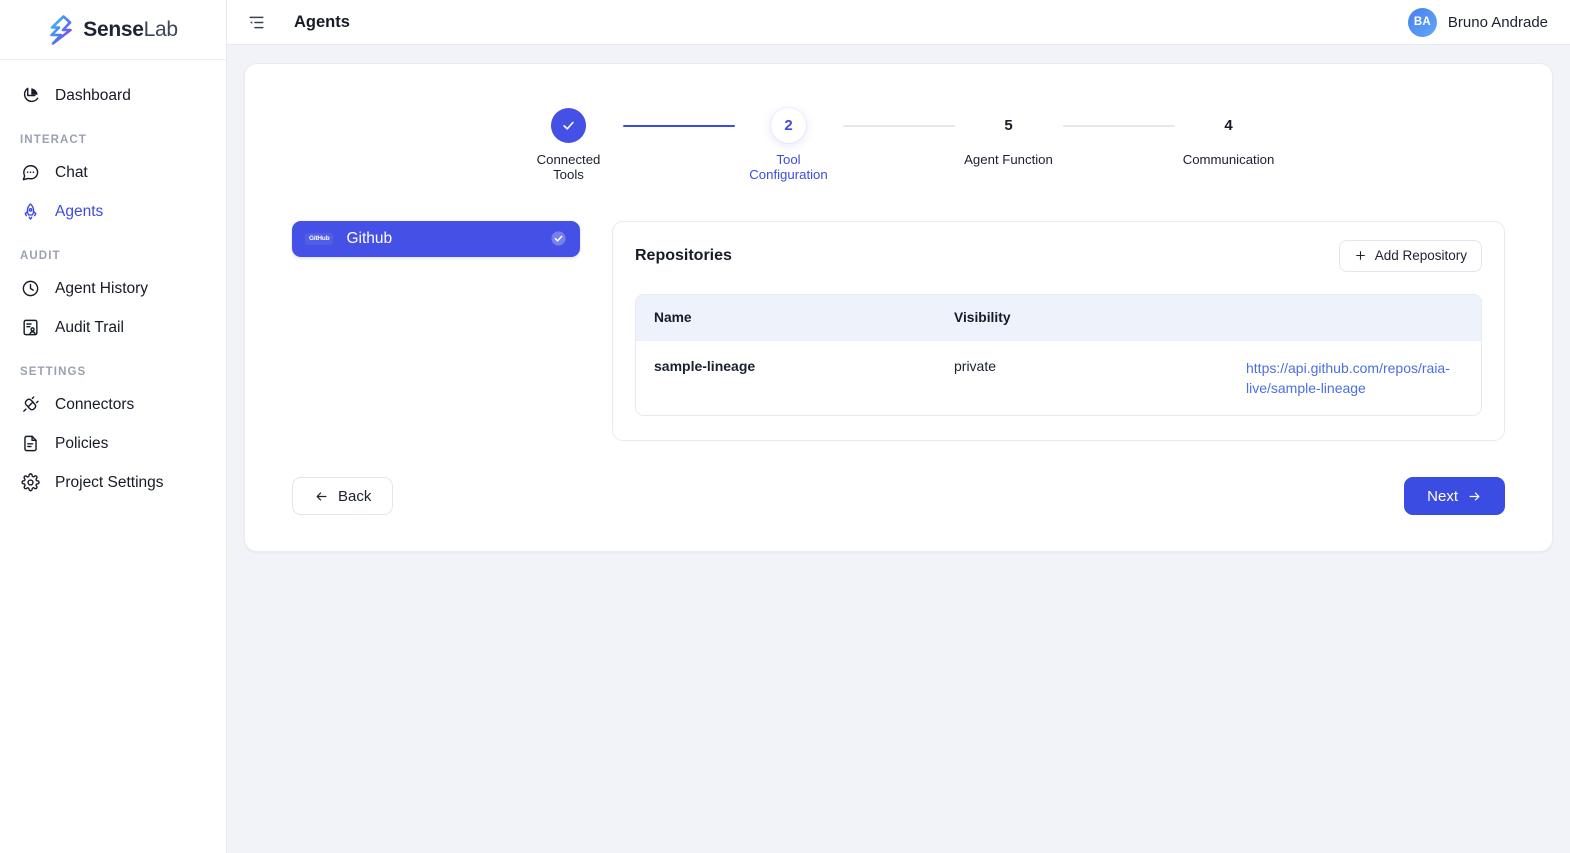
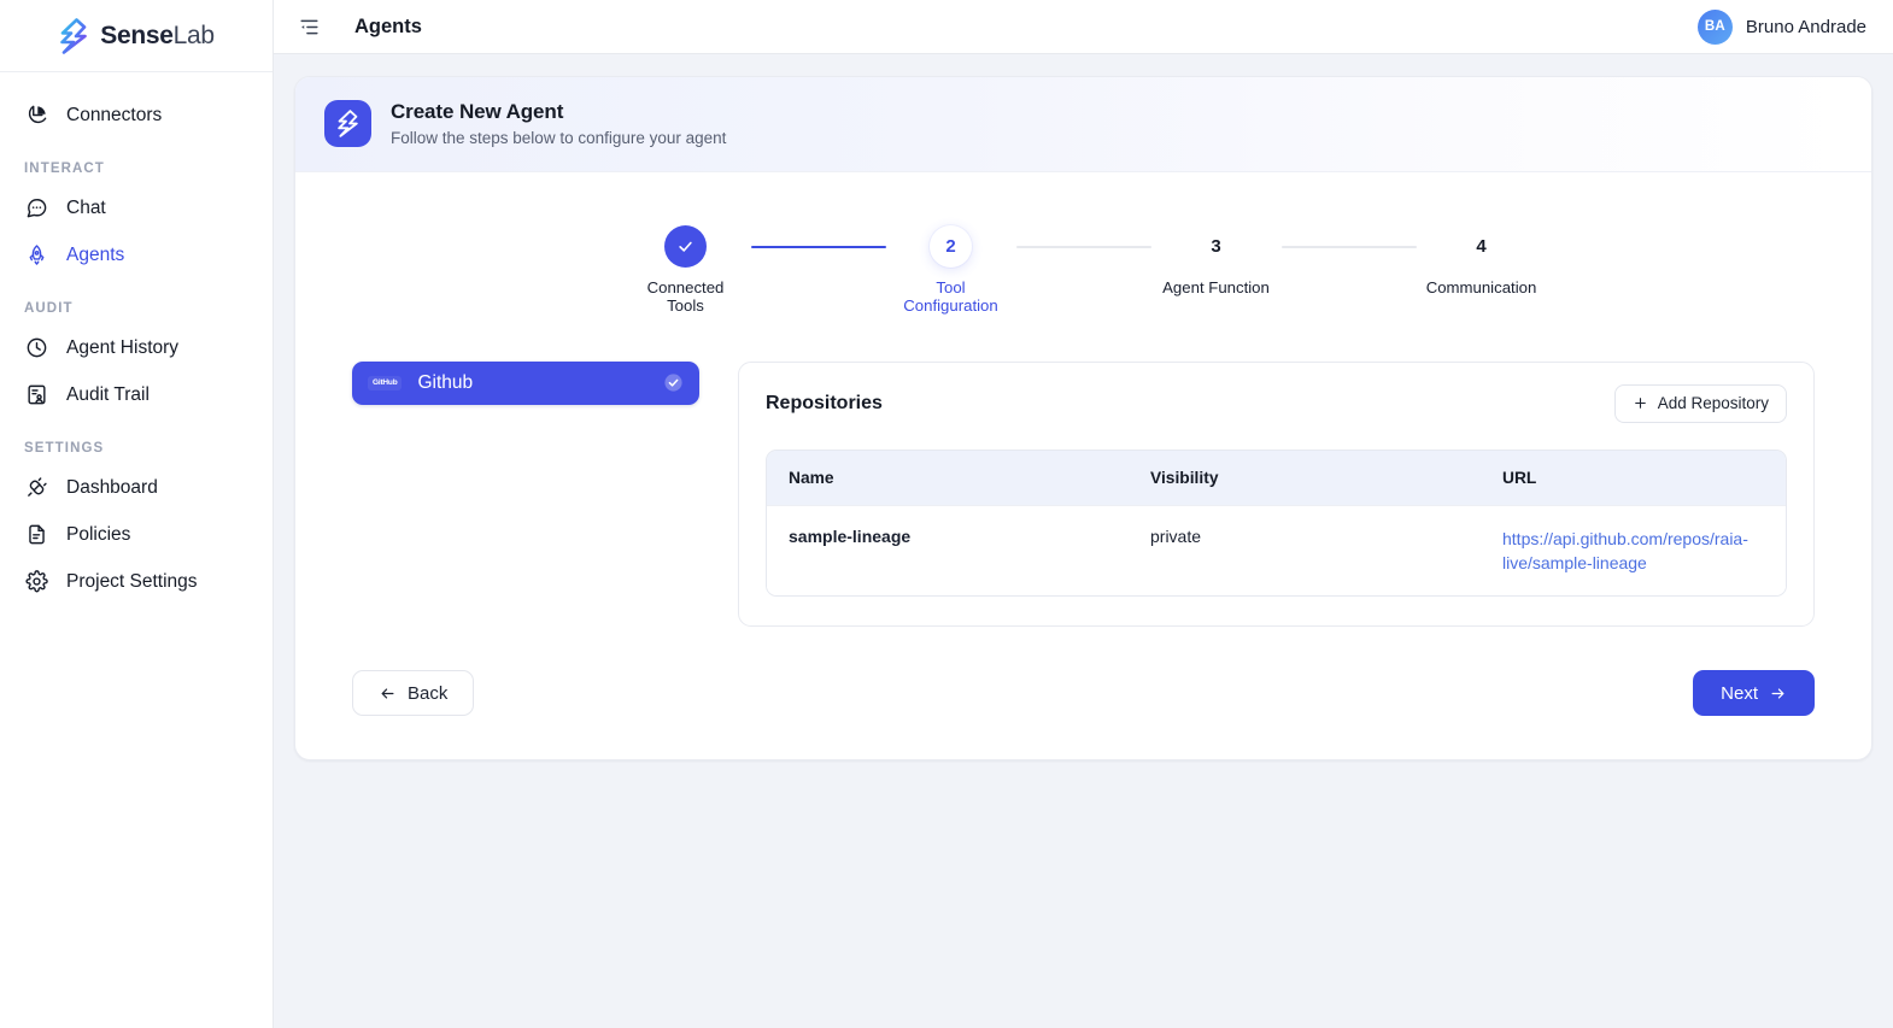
  SenseLab
- Dashboard
+ Connectors
  INTERACT
  Chat
  Agents
  AUDIT
  Agent History
  Audit Trail
  SETTINGS
- Connectors
+ Dashboard
  Policies
  Project Settings
  Agents
  BA
  Bruno Andrade
+ Create New Agent
+ Follow the steps below to configure your agent
  Connected
  Tools
  2
  Tool
  Configuration
- 5
+ 3
  Agent Function
  4
  Communication
  Github
  Repositories
  Add Repository
  Name
  Visibility
+ URL
  sample-lineage
  private
  https://api.github.com/repos/raia-live/sample-lineage
  Back
  Next
